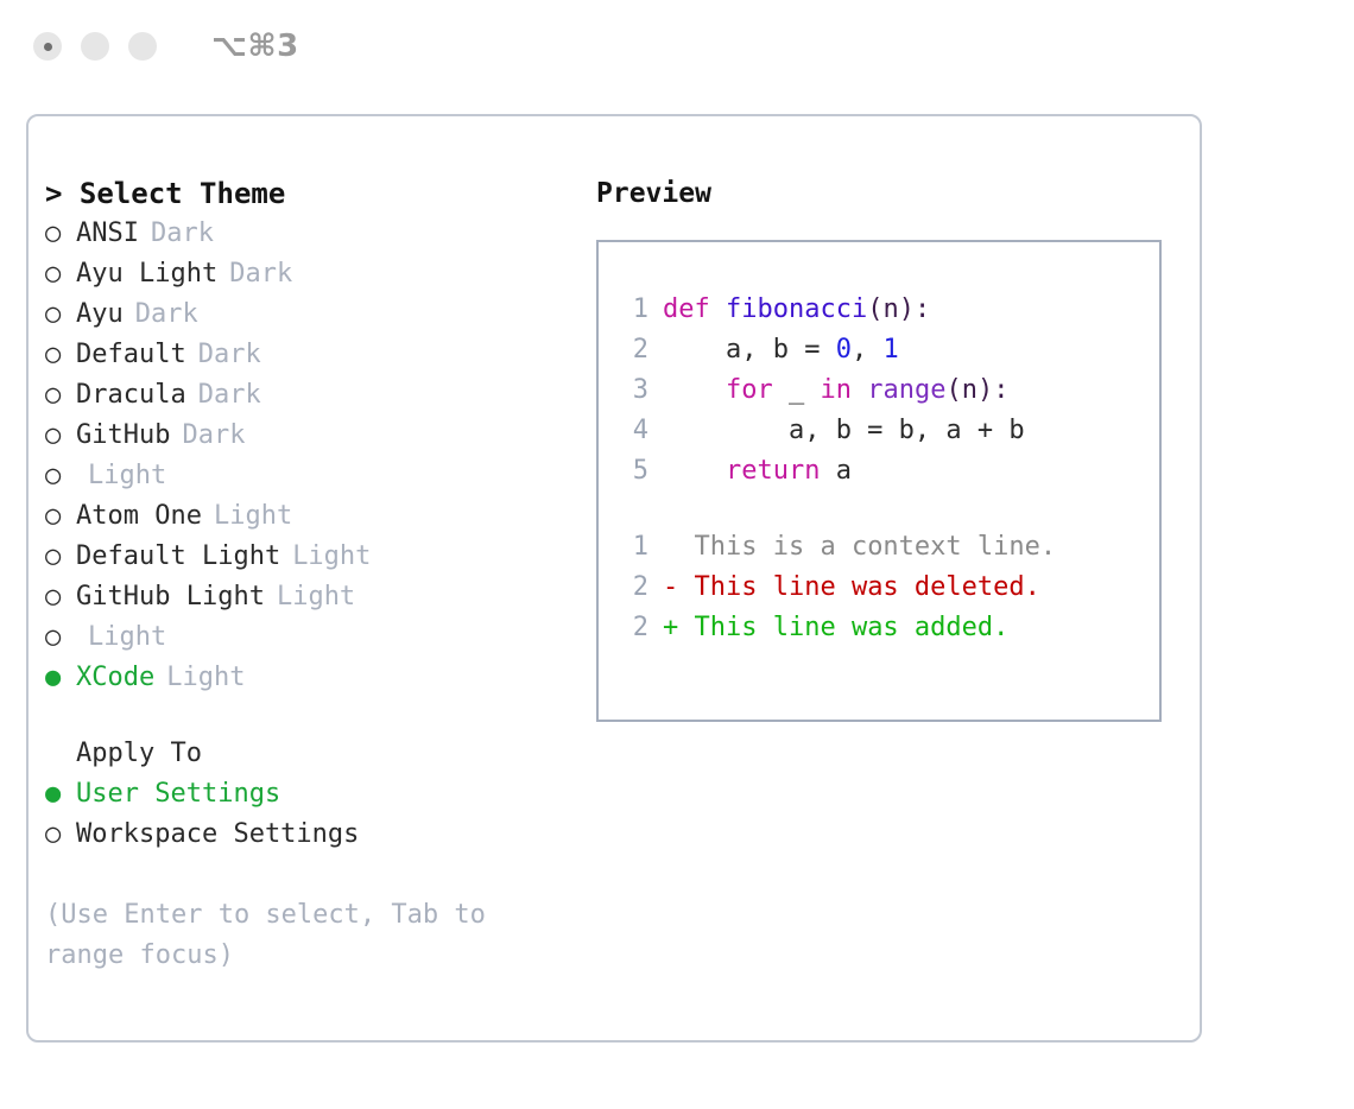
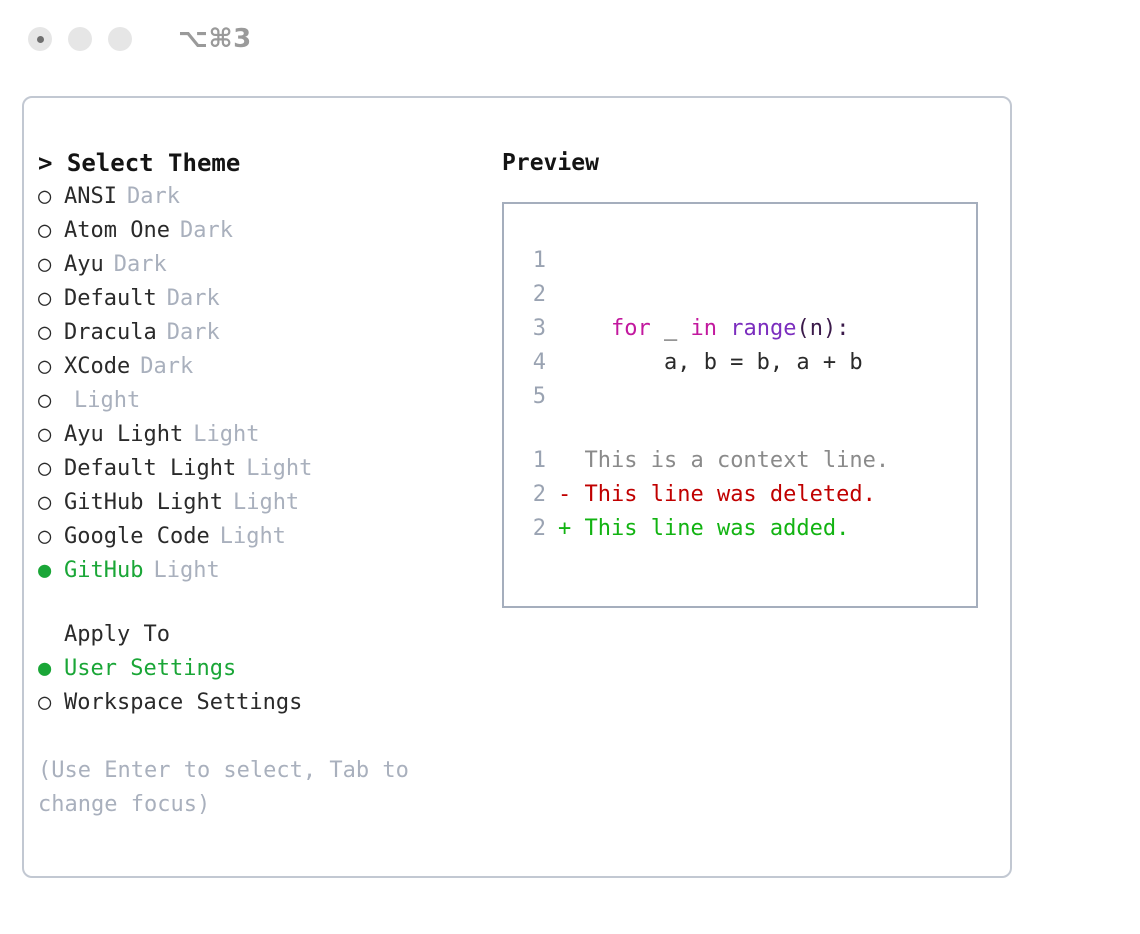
  ⌥⌘3
  > Select Theme
  ○
  ANSI
  Dark
  ○
- Ayu Light
+ Atom One
  Dark
  ○
  Ayu
  Dark
  ○
  Default
  Dark
  ○
  Dracula
  Dark
  ○
- GitHub
+ XCode
  Dark
  ○
  Light
  ○
- Atom One
+ Ayu Light
  Light
  ○
  Default Light
  Light
  ○
  GitHub Light
  Light
  ○
+ Google Code
  Light
  ●
- XCode
+ GitHub
  Light
  Apply To
  ●
  User Settings
  ○
  Workspace Settings
- (Use Enter to select, Tab to range focus)
+ (Use Enter to select, Tab to change focus)
  Preview
  1
- def fibonacci(n):
  2
- a, b = 0, 1
  3
  for _ in range(n):
  4
  a, b = b, a + b
  5
- return a
  1
  This is a context line.
  2
  - This line was deleted.
  2
  + This line was added.
